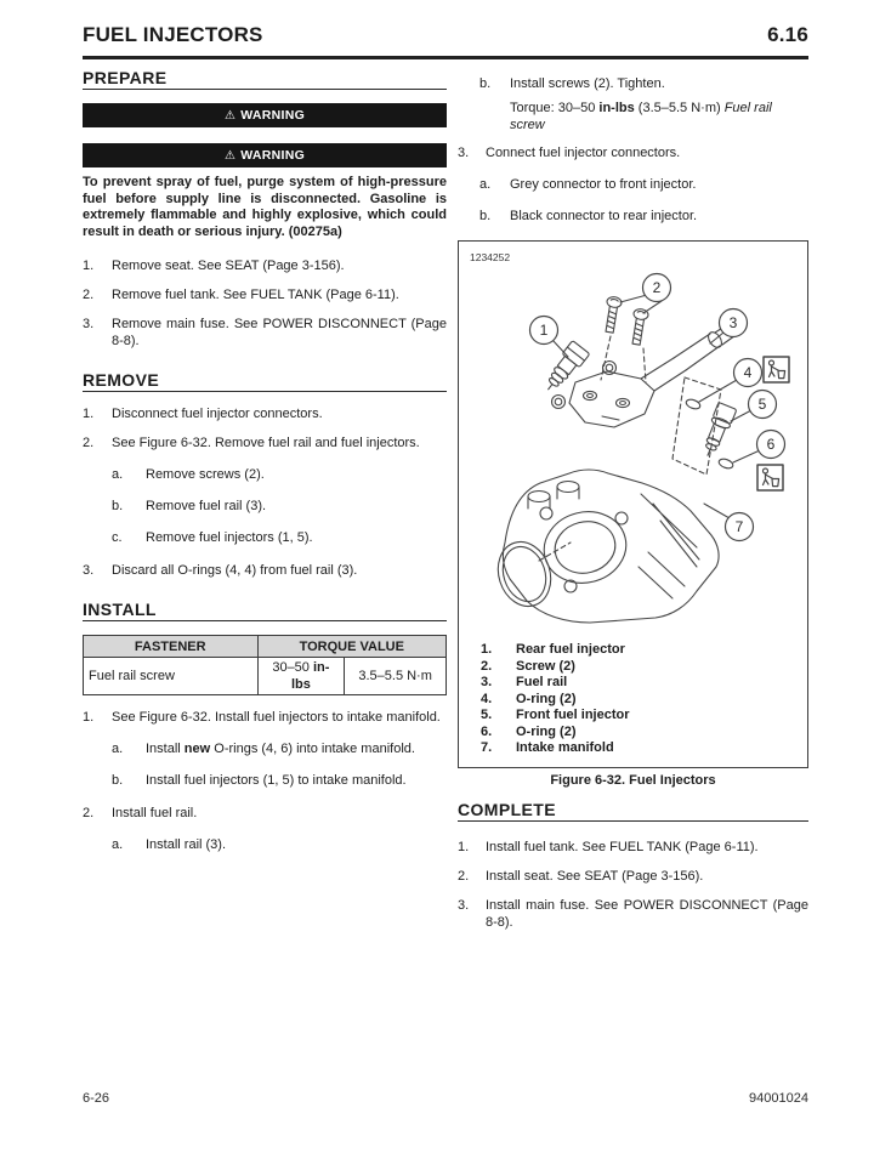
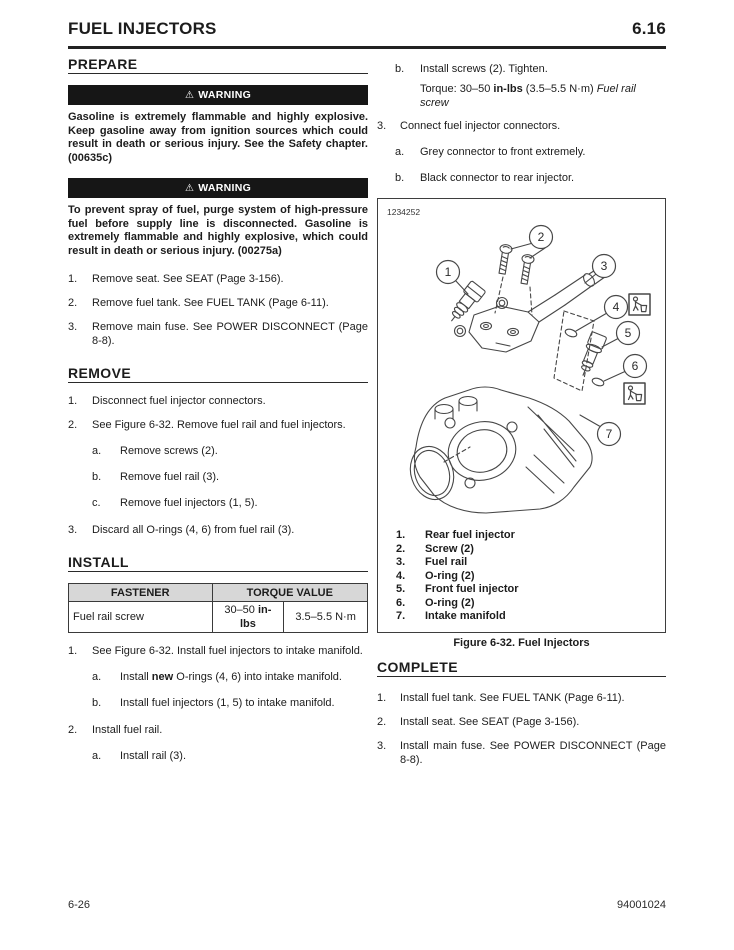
  FUEL INJECTORS
  6.16
  PREPARE
  ⚠ WARNING
+ Gasoline is extremely flammable and highly explosive. Keep gasoline away from ignition sources which could result in death or serious injury. See the Safety chapter. (00635c)
  ⚠ WARNING
  To prevent spray of fuel, purge system of high-pressure fuel before supply line is disconnected. Gasoline is extremely flammable and highly explosive, which could result in death or serious injury. (00275a)
  1.
  Remove seat. See SEAT (Page 3-156).
  2.
  Remove fuel tank. See FUEL TANK (Page 6-11).
  3.
  Remove main fuse. See POWER DISCONNECT (Page 8-8).
  REMOVE
  1.
  Disconnect fuel injector connectors.
  2.
  See Figure 6-32. Remove fuel rail and fuel injectors.
  a.
  Remove screws (2).
  b.
  Remove fuel rail (3).
  c.
  Remove fuel injectors (1, 5).
  3.
- Discard all O-rings (4, 4) from fuel rail (3).
+ Discard all O-rings (4, 6) from fuel rail (3).
  INSTALL
  FASTENER	TORQUE VALUE
  Fuel rail screw	30–50 in-lbs	3.5–5.5 N·m
  1.
  See Figure 6-32. Install fuel injectors to intake manifold.
  a.
  Install new O-rings (4, 6) into intake manifold.
  b.
  Install fuel injectors (1, 5) to intake manifold.
  2.
  Install fuel rail.
  a.
  Install rail (3).
  b.
  Install screws (2). Tighten.
  Torque: 30–50 in-lbs (3.5–5.5 N·m) Fuel rail screw
  3.
  Connect fuel injector connectors.
  a.
- Grey connector to front injector.
+ Grey connector to front extremely.
  b.
  Black connector to rear injector.
  1234252
  1
  2
  3
  4
  5
  6
  7
  1.
  Rear fuel injector
  2.
  Screw (2)
  3.
  Fuel rail
  4.
  O-ring (2)
  5.
  Front fuel injector
  6.
  O-ring (2)
  7.
  Intake manifold
  Figure 6-32. Fuel Injectors
  COMPLETE
  1.
  Install fuel tank. See FUEL TANK (Page 6-11).
  2.
  Install seat. See SEAT (Page 3-156).
  3.
  Install main fuse. See POWER DISCONNECT (Page 8-8).
  6-26
  94001024
